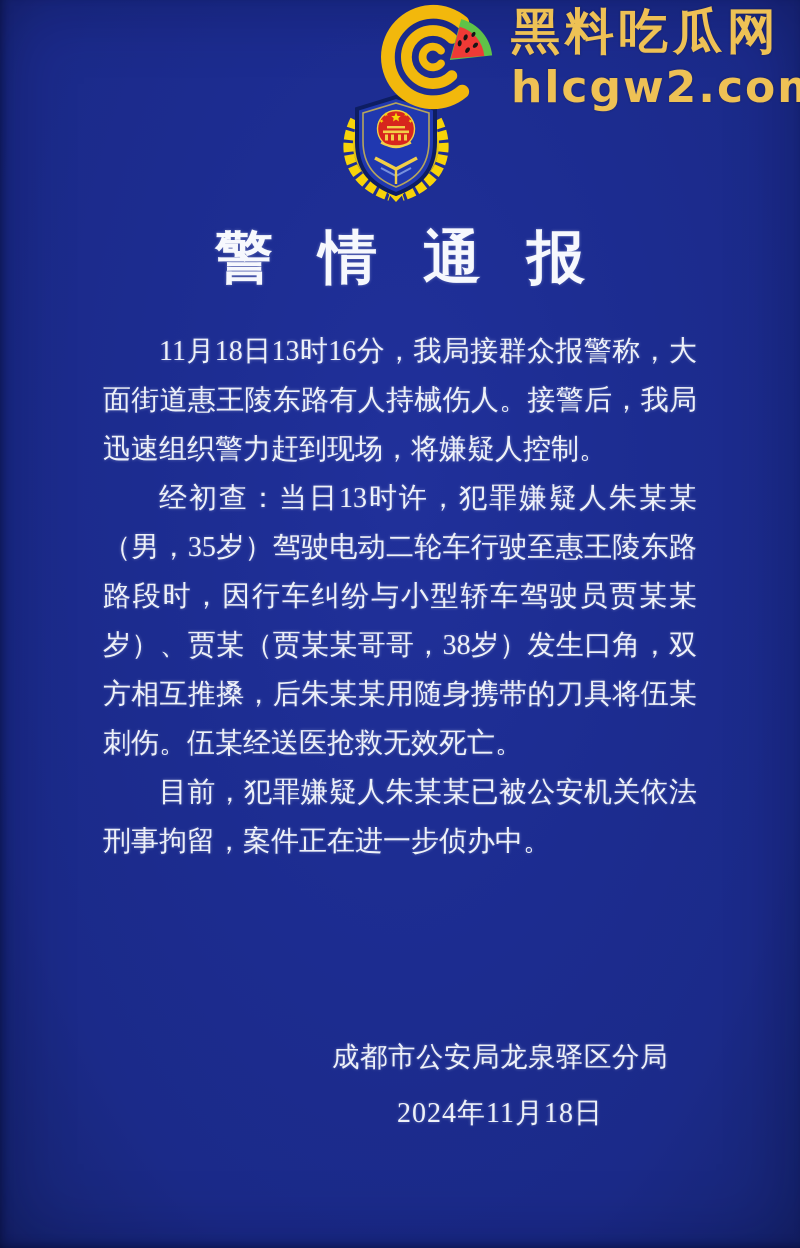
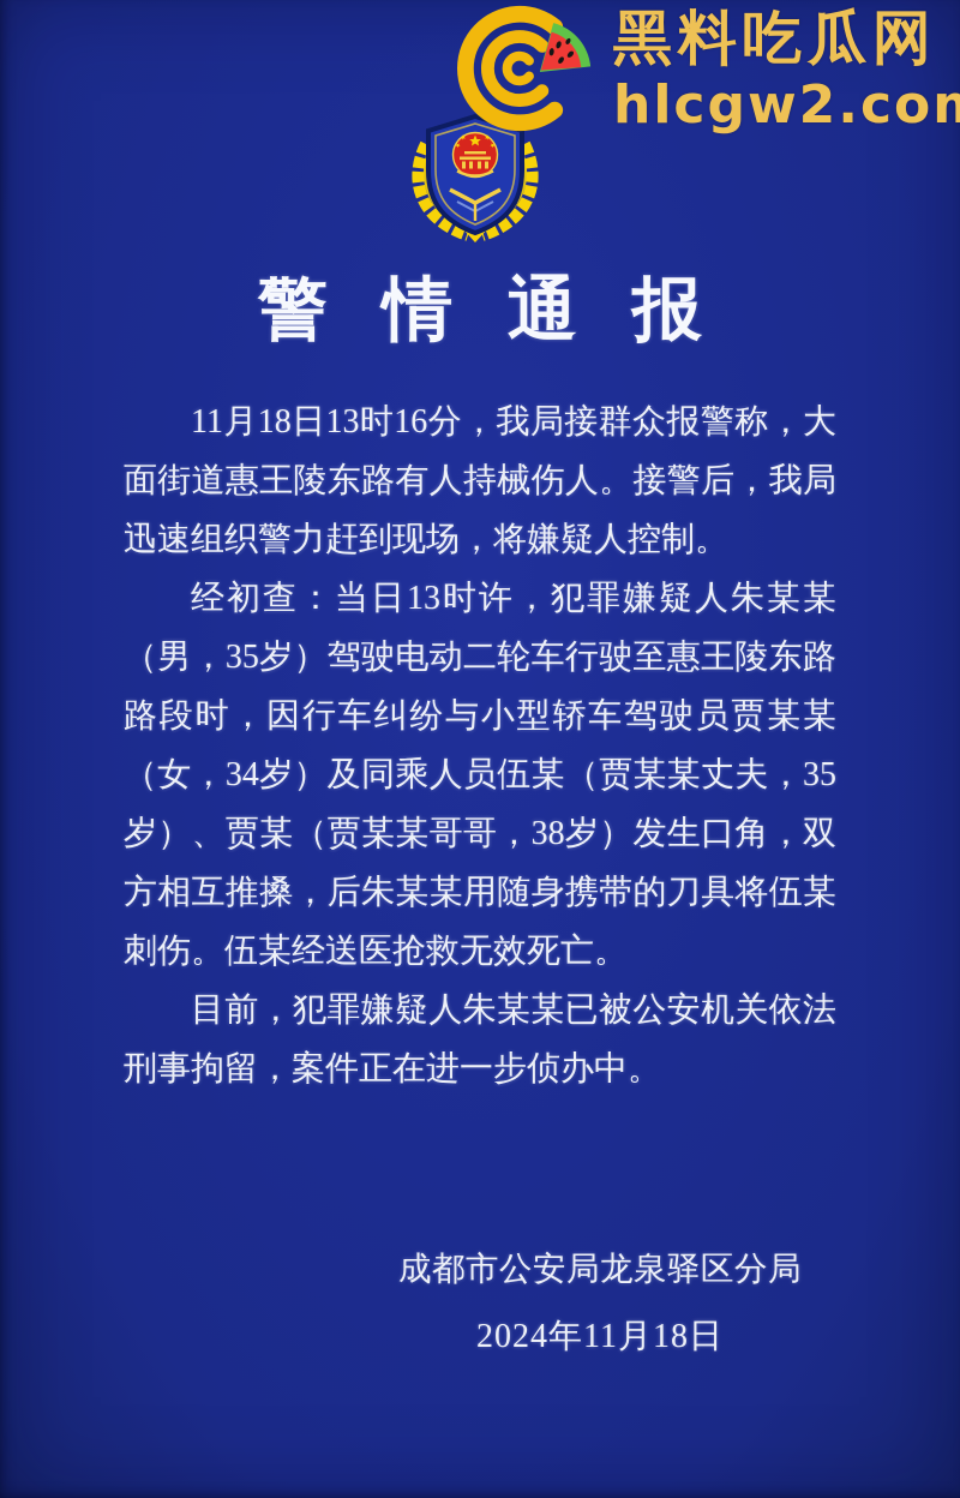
  黑料吃瓜网
  hlcgw2.co
  警情通报
  11月18日13时16分，我局接群众报警称，大
  面街道惠王陵东路有人持械伤人。接警后，我局
  迅速组织警力赶到现场，将嫌疑人控制。
  经初查：当日13时许，犯罪嫌疑人朱某某
  （男，35岁）驾驶电动二轮车行驶至惠王陵东路
  路段时，因行车纠纷与小型轿车驾驶员贾某某
+ （女，34岁）及同乘人员伍某（贾某某丈夫，35
  岁）、贾某（贾某某哥哥，38岁）发生口角，双
  方相互推搡，后朱某某用随身携带的刀具将伍某
  刺伤。伍某经送医抢救无效死亡。
  目前，犯罪嫌疑人朱某某已被公安机关依法
  刑事拘留，案件正在进一步侦办中。
  成都市公安局龙泉驿区分局
  2024年11月18日
